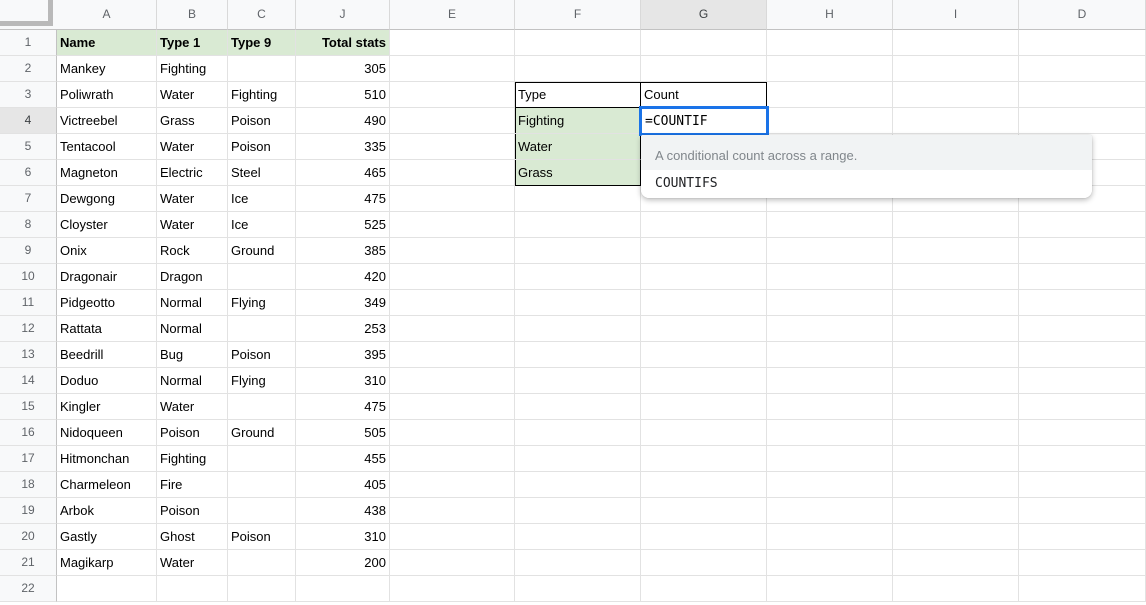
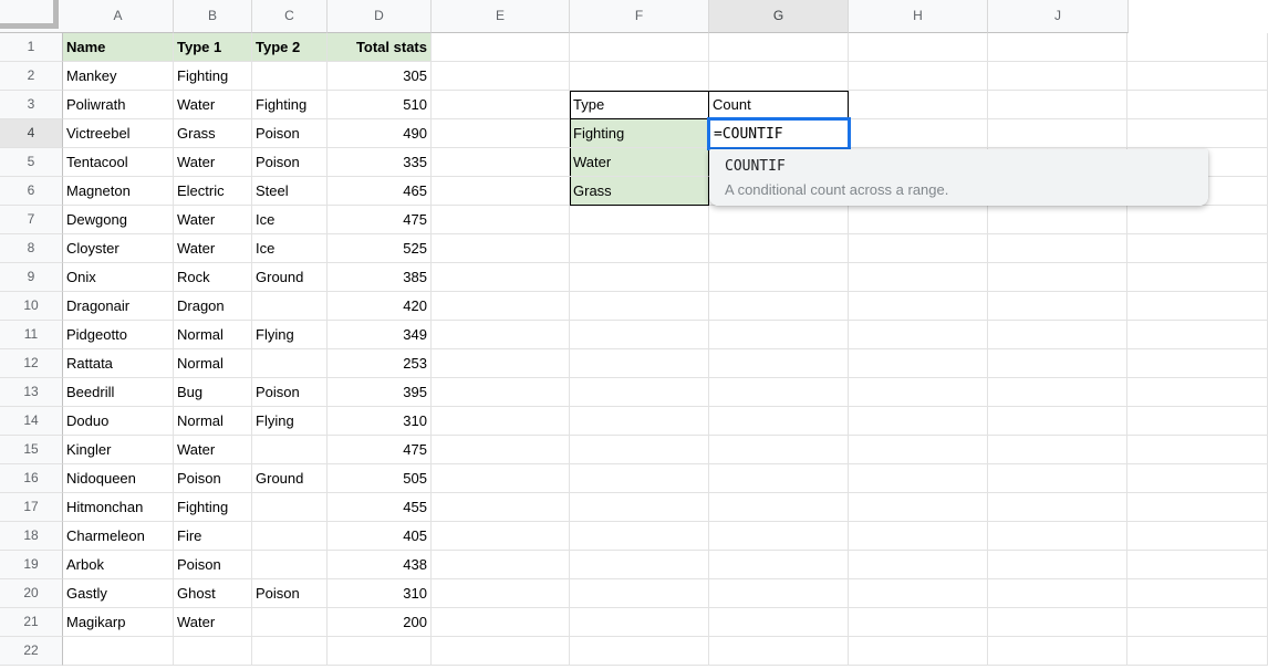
  A
  B
  C
- J
+ D
  E
  F
  G
  H
- I
- D
+ J
  1
  Name
  Type 1
- Type 9
+ Type 2
  Total stats
  2
  Mankey
  Fighting
  305
  3
  Poliwrath
  Water
  Fighting
  510
  Type
  Count
  4
  Victreebel
  Grass
  Poison
  490
  Fighting
  5
  Tentacool
  Water
  Poison
  335
  Water
  6
  Magneton
  Electric
  Steel
  465
  Grass
  7
  Dewgong
  Water
  Ice
  475
  8
  Cloyster
  Water
  Ice
  525
  9
  Onix
  Rock
  Ground
  385
  10
  Dragonair
  Dragon
  420
  11
  Pidgeotto
  Normal
  Flying
  349
  12
  Rattata
  Normal
  253
  13
  Beedrill
  Bug
  Poison
  395
  14
  Doduo
  Normal
  Flying
  310
  15
  Kingler
  Water
  475
  16
  Nidoqueen
  Poison
  Ground
  505
  17
  Hitmonchan
  Fighting
  455
  18
  Charmeleon
  Fire
  405
  19
  Arbok
  Poison
  438
  20
  Gastly
  Ghost
  Poison
  310
  21
  Magikarp
  Water
  200
  22
  =COUNTIF
+ COUNTIF
  A conditional count across a range.
- COUNTIFS
